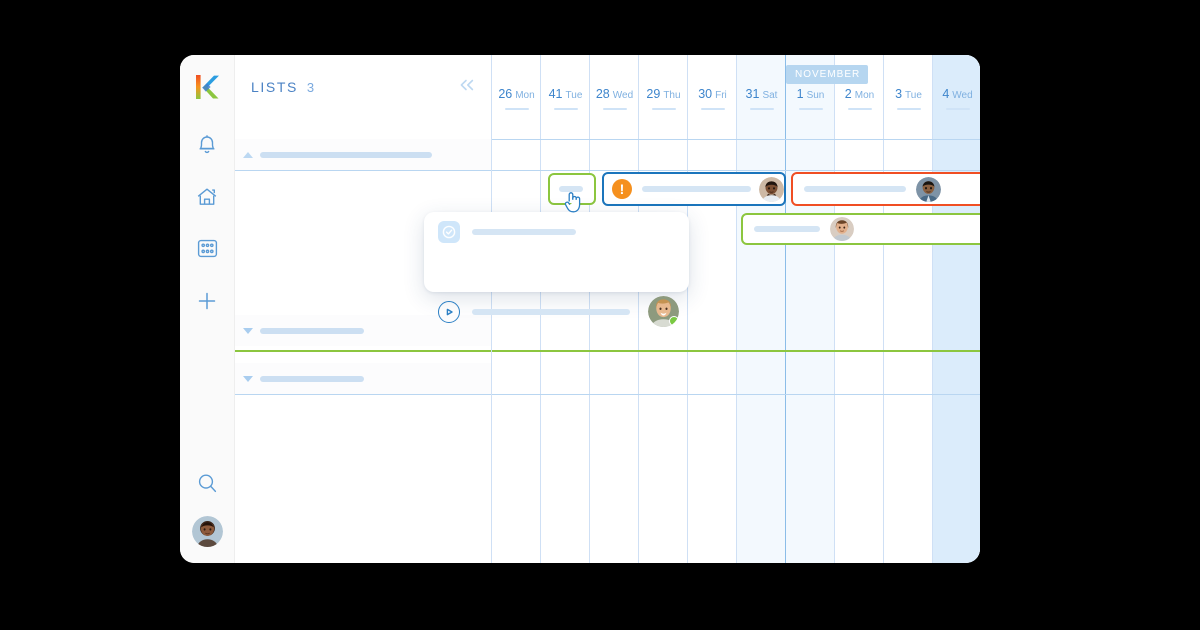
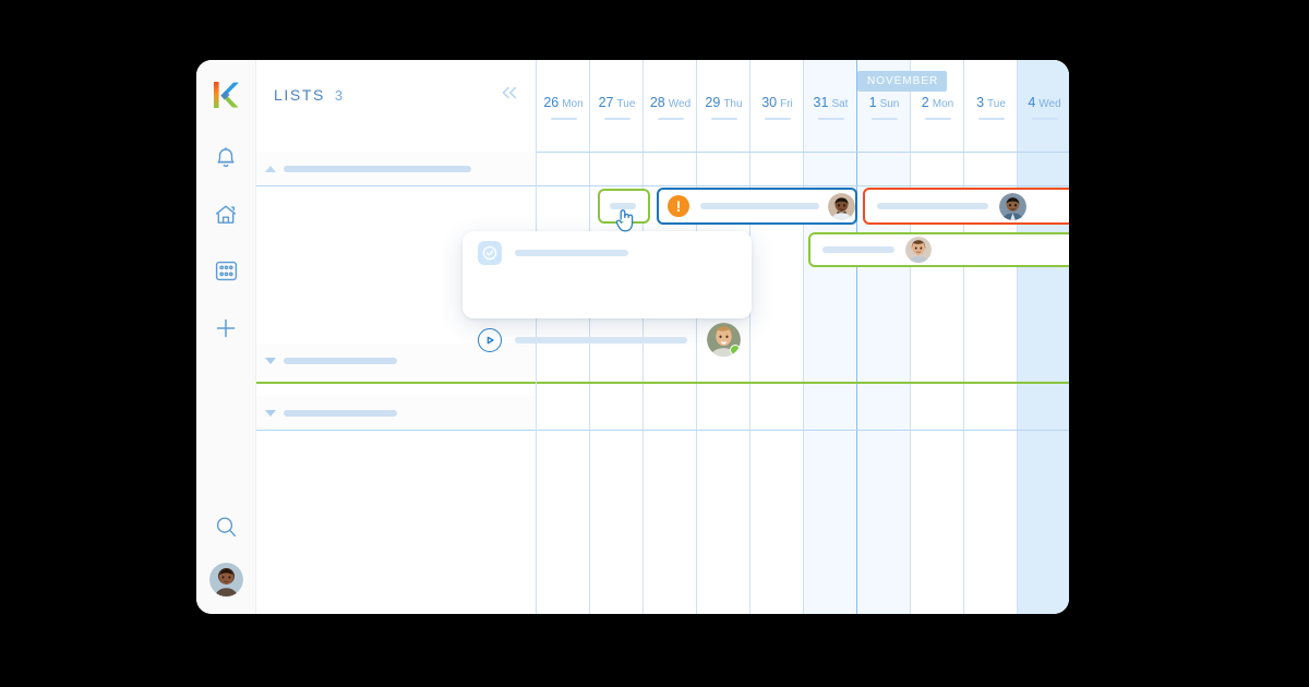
  LISTS
  3
  NOVEMBER
  26 Mon
- 41 Tue
+ 27 Tue
  28 Wed
  29 Thu
  30 Fri
  31 Sat
  1 Sun
  2 Mon
  3 Tue
  4 Wed
  !
